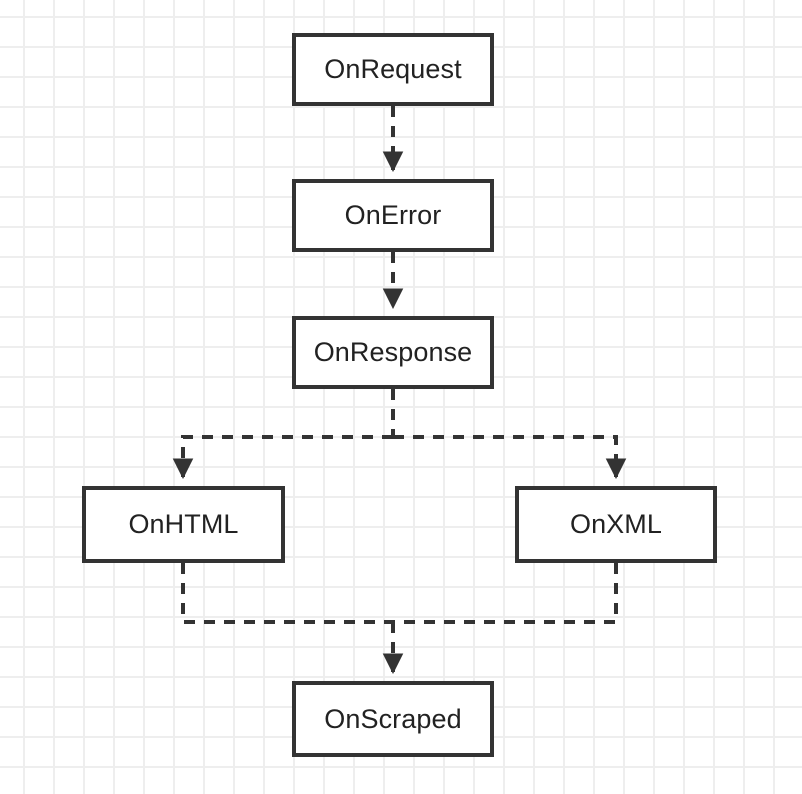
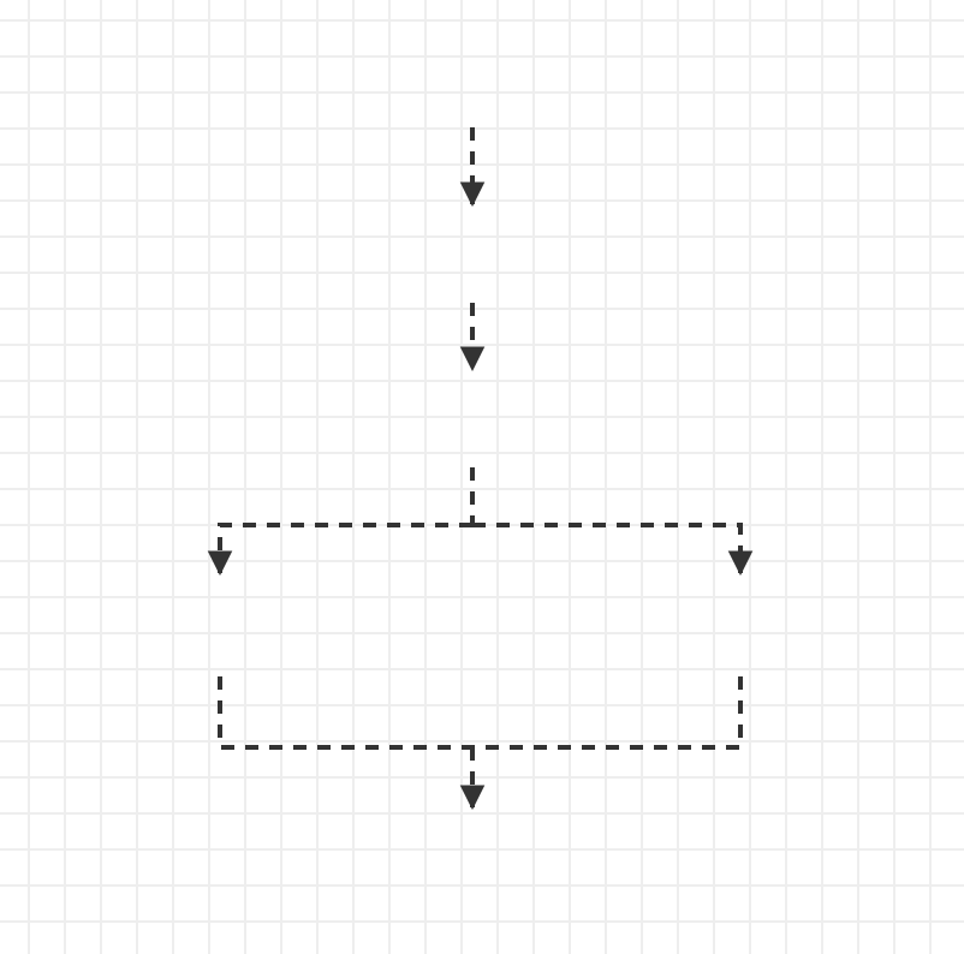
- OnRequest
- OnError
- OnResponse
- OnHTML
- OnXML
- OnScraped
